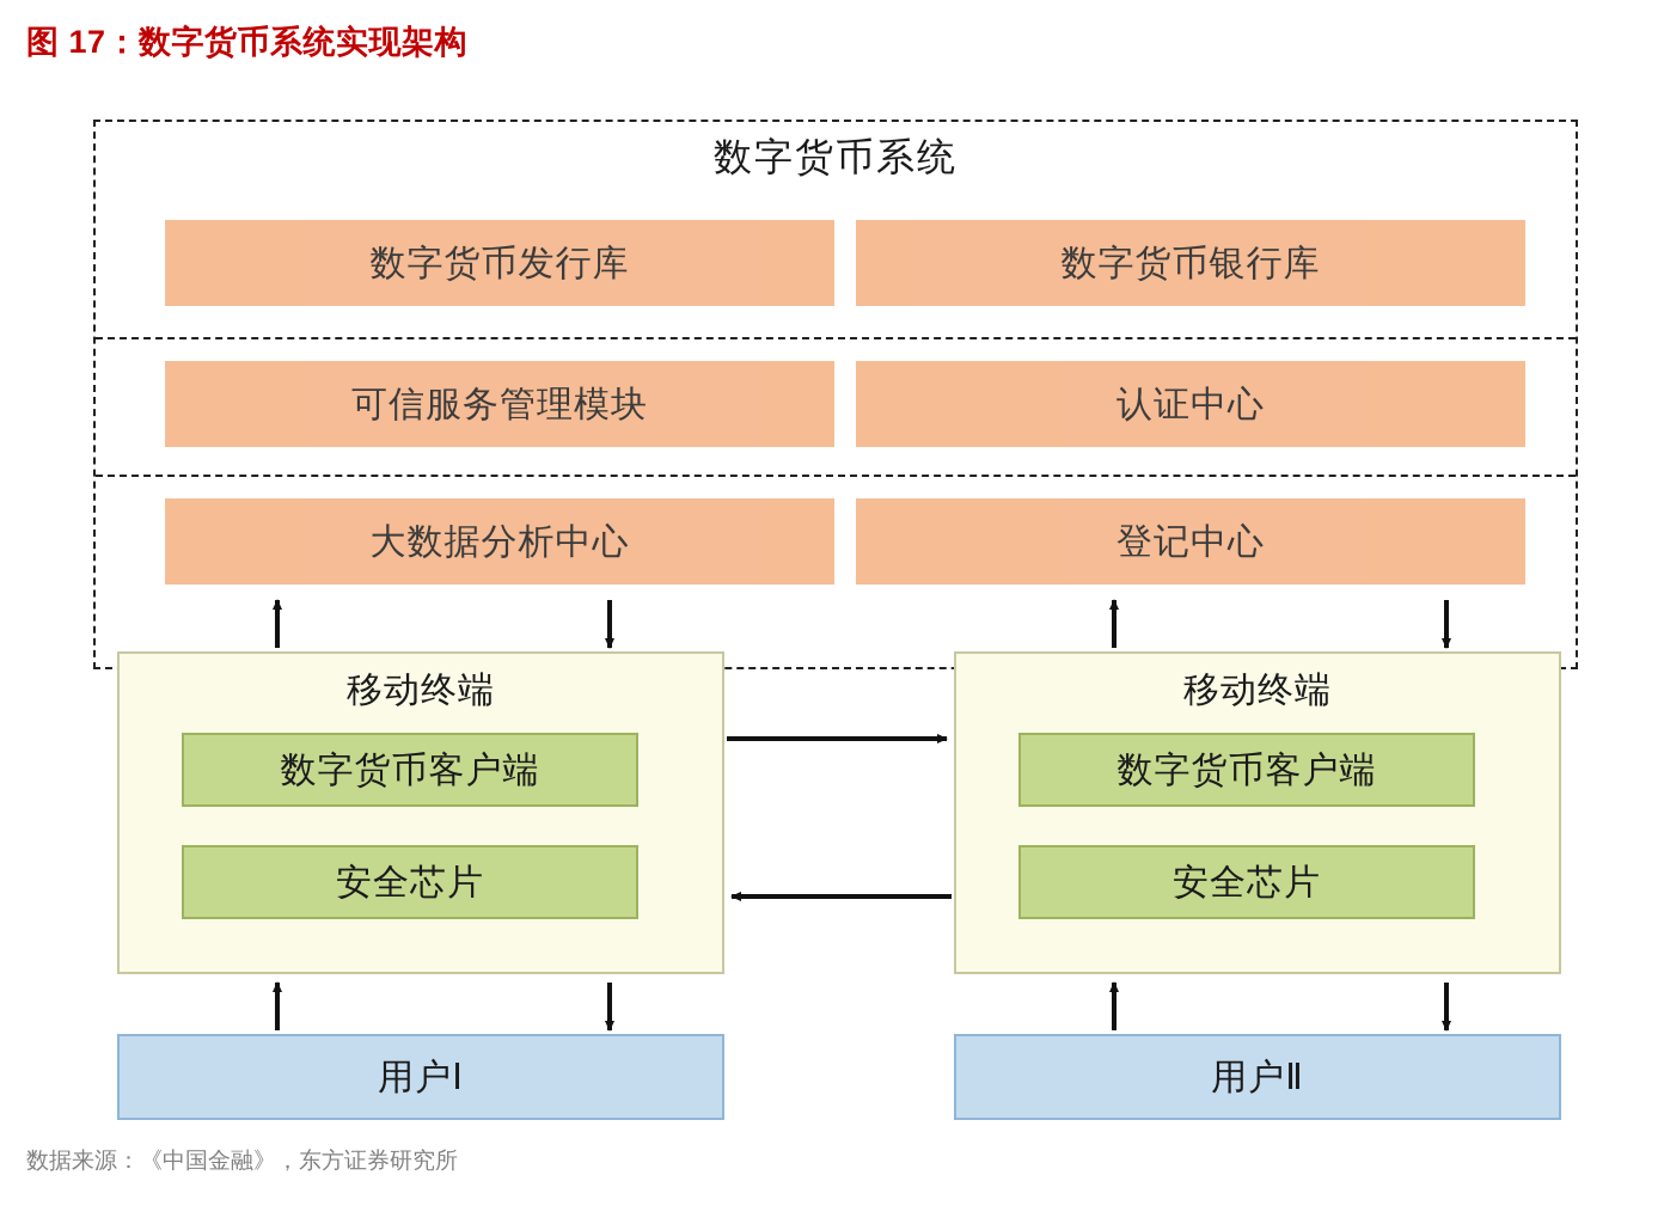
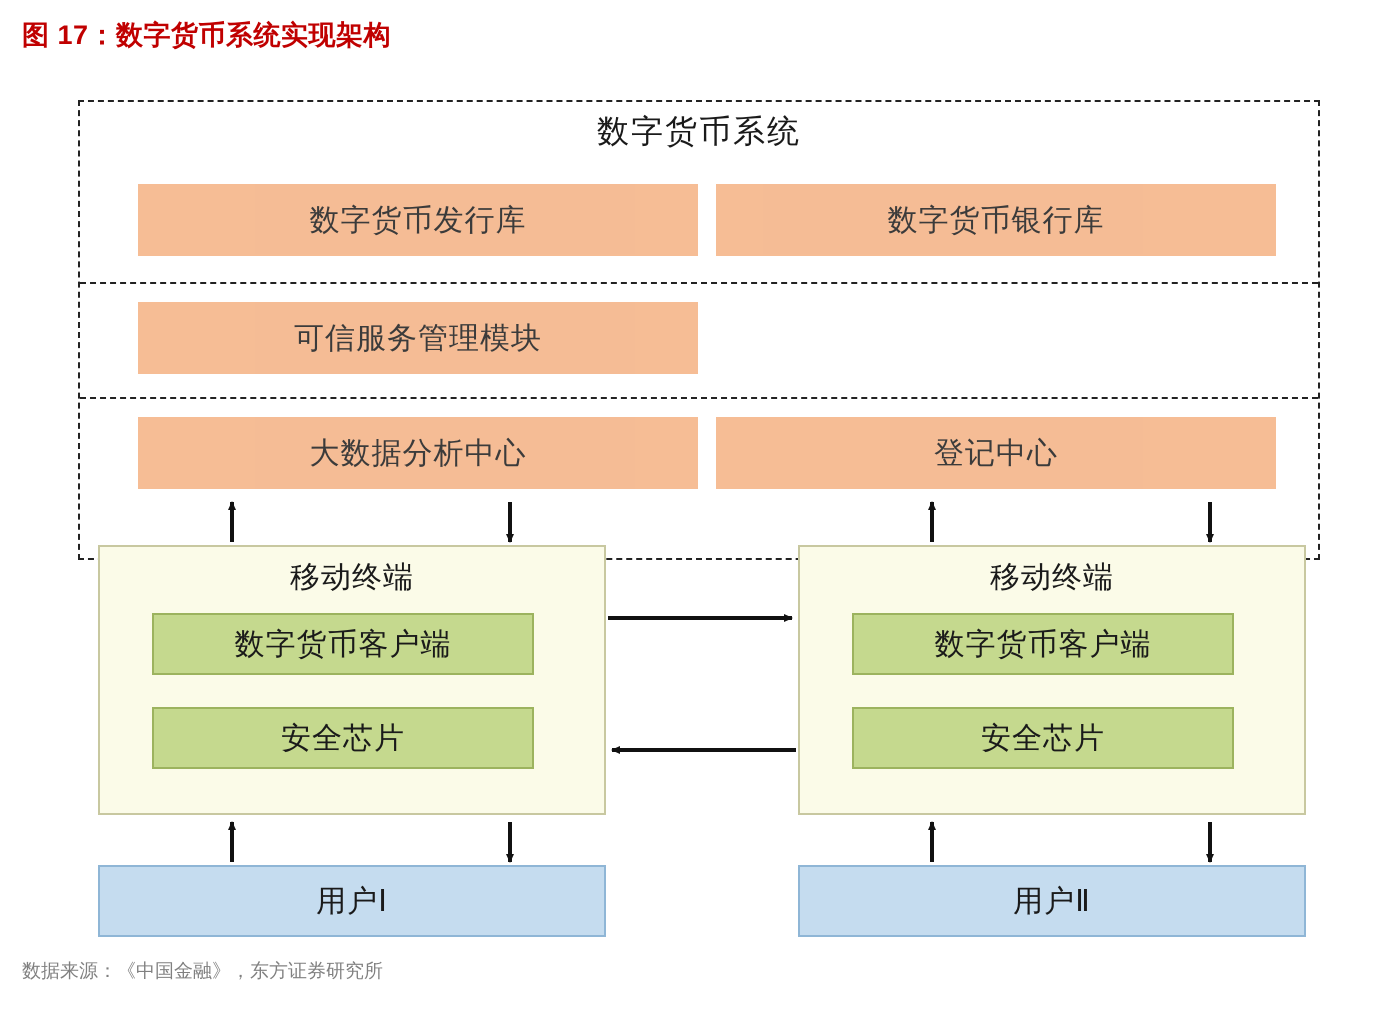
  图 17：数字货币系统实现架构
  数字货币系统
  数字货币发行库
  数字货币银行库
  可信服务管理模块
- 认证中心
  大数据分析中心
  登记中心
  移动终端
  数字货币客户端
  安全芯片
  移动终端
  数字货币客户端
  安全芯片
  用户Ⅰ
  用户Ⅱ
  数据来源：《中国金融》，东方证券研究所
